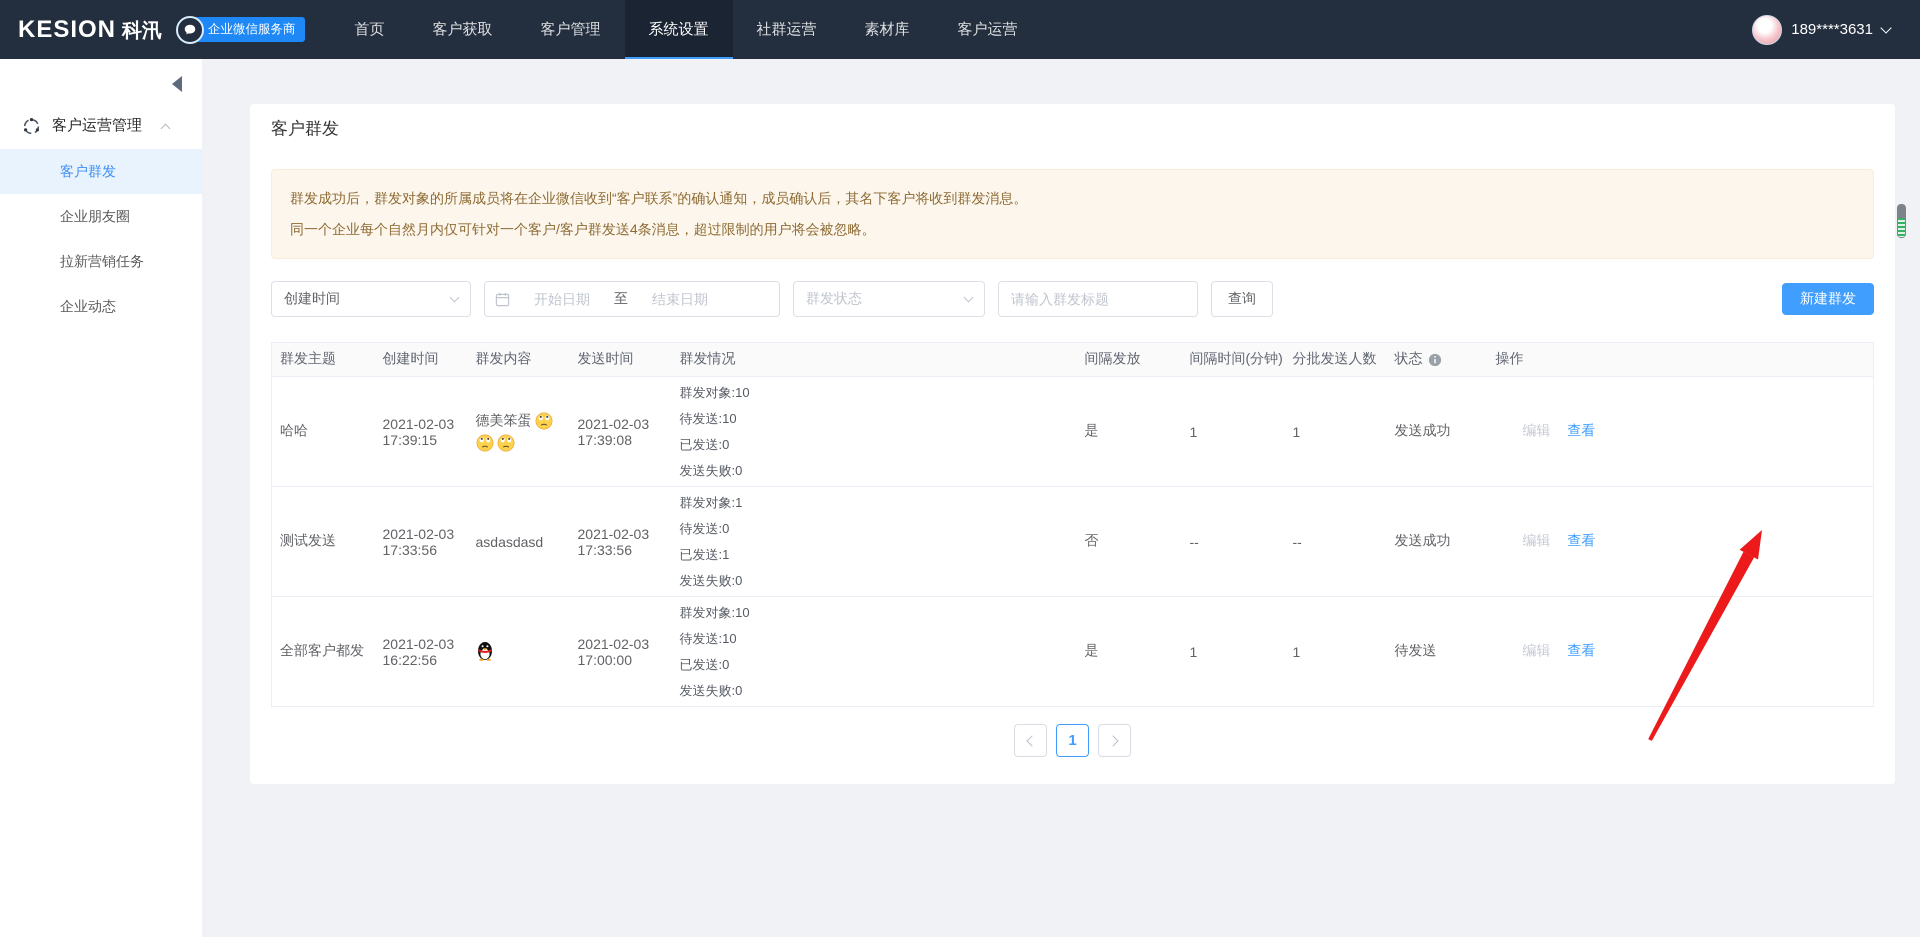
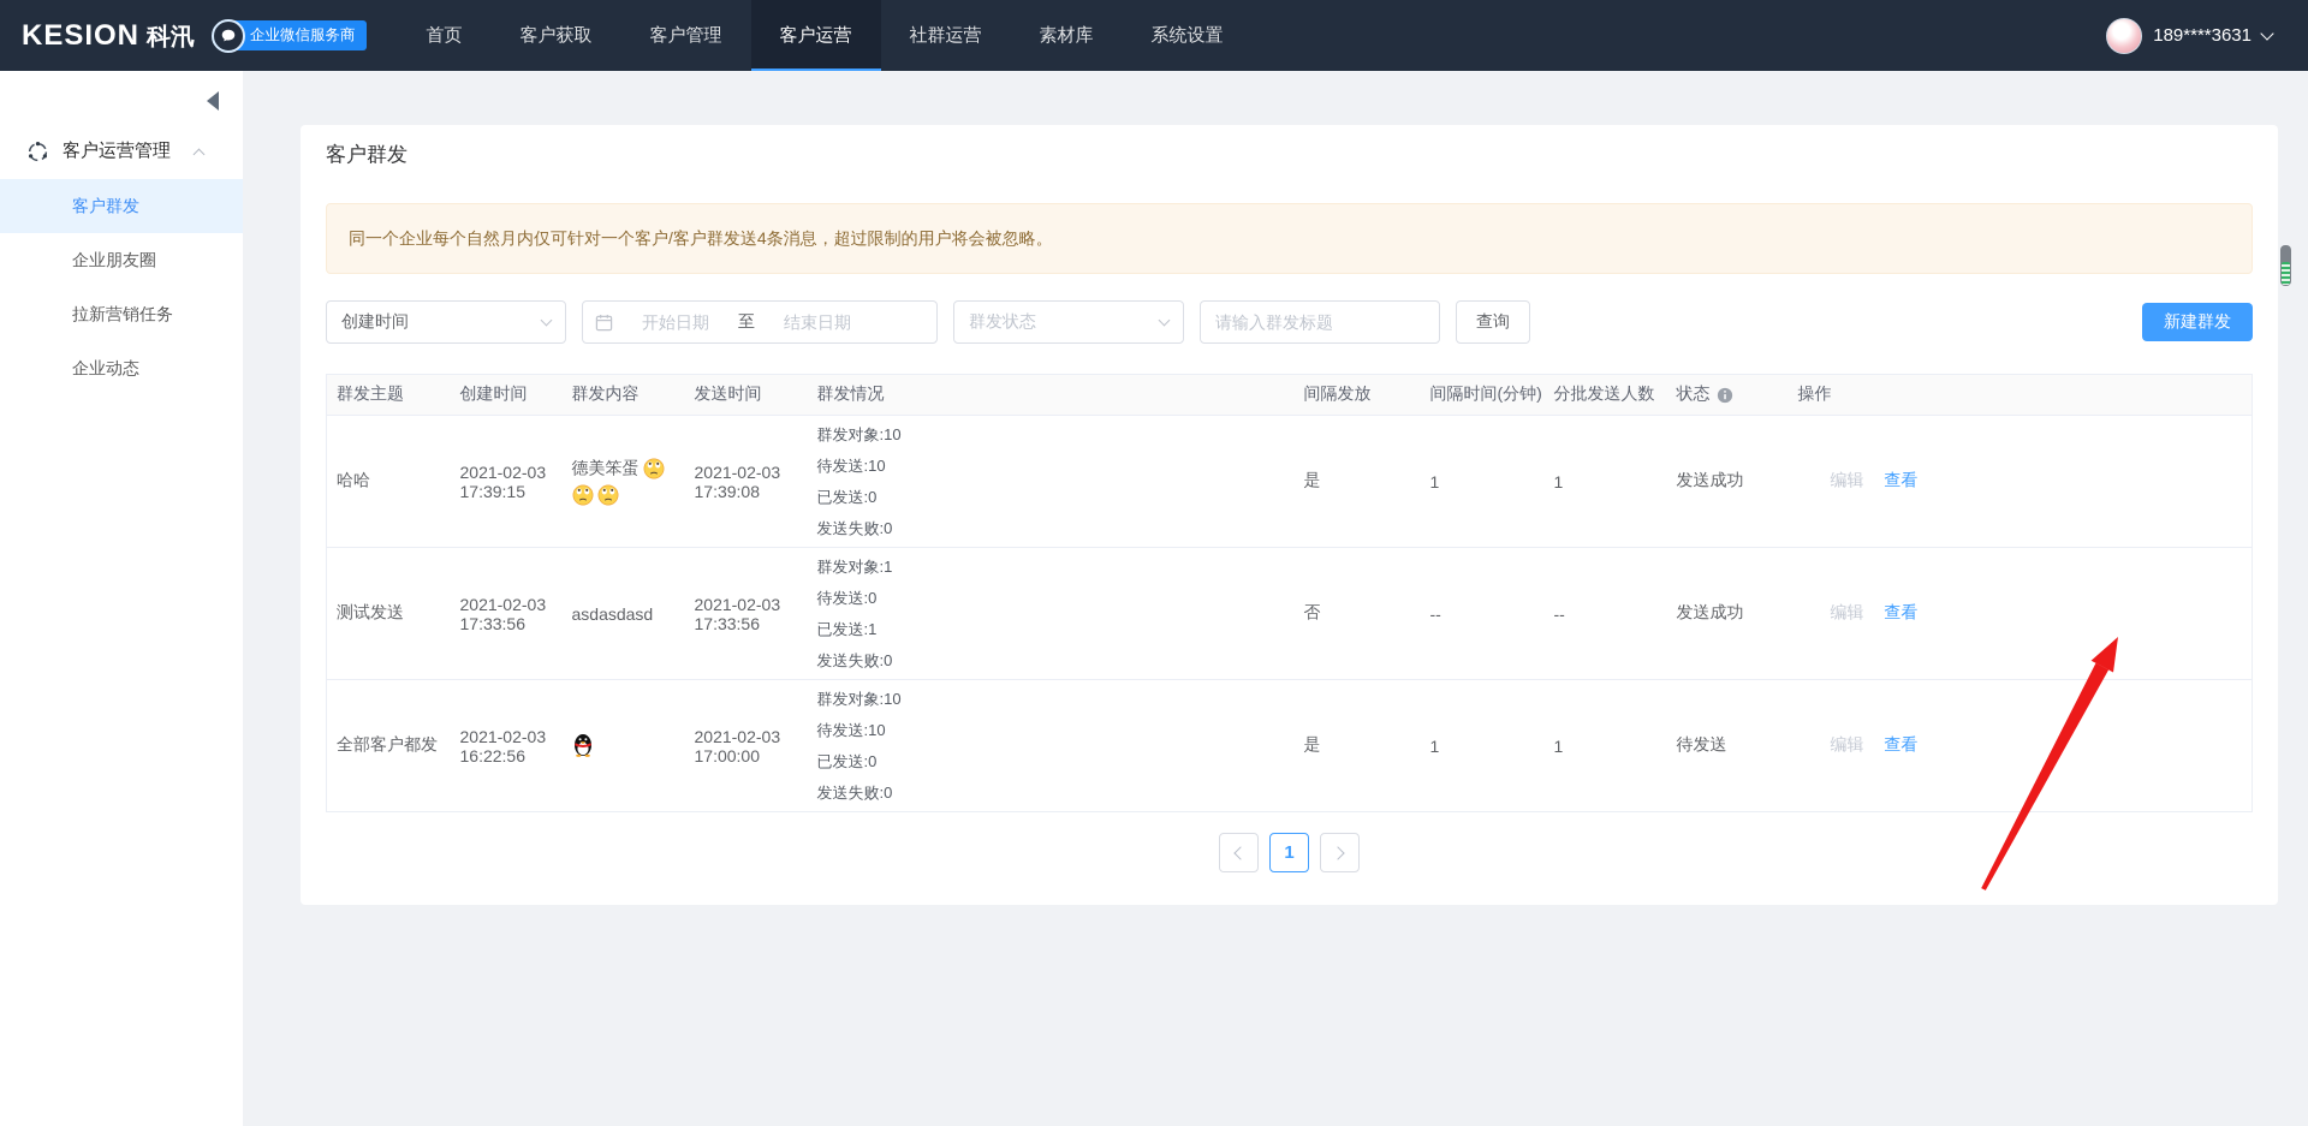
  KESION
  科汛
  企业微信服务商
  首页
  客户获取
  客户管理
- 系统设置
+ 客户运营
  社群运营
  素材库
- 客户运营
+ 系统设置
  189****3631
  客户运营管理
  客户群发
  企业朋友圈
  拉新营销任务
  企业动态
  客户群发
- 群发成功后，群发对象的所属成员将在企业微信收到“客户联系”的确认通知，成员确认后，其名下客户将收到群发消息。
  同一个企业每个自然月内仅可针对一个客户/客户群发送4条消息，超过限制的用户将会被忽略。
  创建时间
  开始日期
  至
  结束日期
  群发状态
  请输入群发标题
  查询
  新建群发
  群发主题	创建时间	群发内容	发送时间	群发情况	间隔发放	间隔时间(分钟)	分批发送人数	状态	操作
  哈哈	2021-02-03 17:39:15	德美笨蛋	2021-02-03 17:39:08	群发对象:10 待发送:10 已发送:0 发送失败:0	是	1	1	发送成功	编辑 查看
  测试发送	2021-02-03 17:33:56	asdasdasd	2021-02-03 17:33:56	群发对象:1 待发送:0 已发送:1 发送失败:0	否	--	--	发送成功	编辑 查看
  全部客户都发	2021-02-03 16:22:56		2021-02-03 17:00:00	群发对象:10 待发送:10 已发送:0 发送失败:0	是	1	1	待发送	编辑 查看
  1
